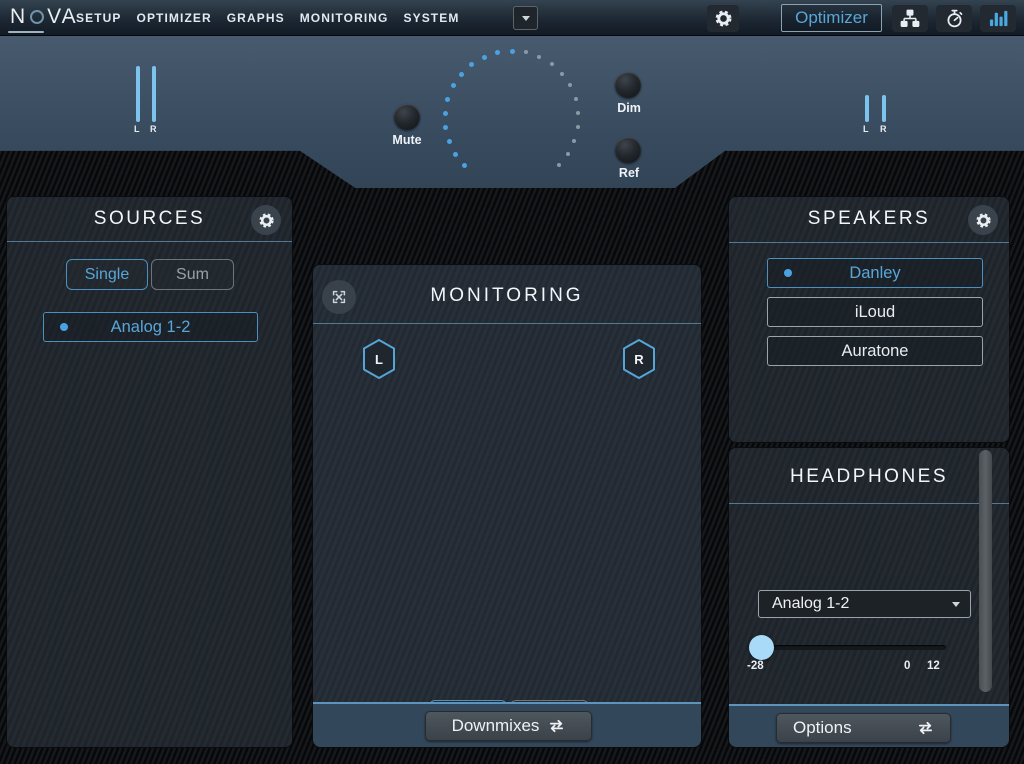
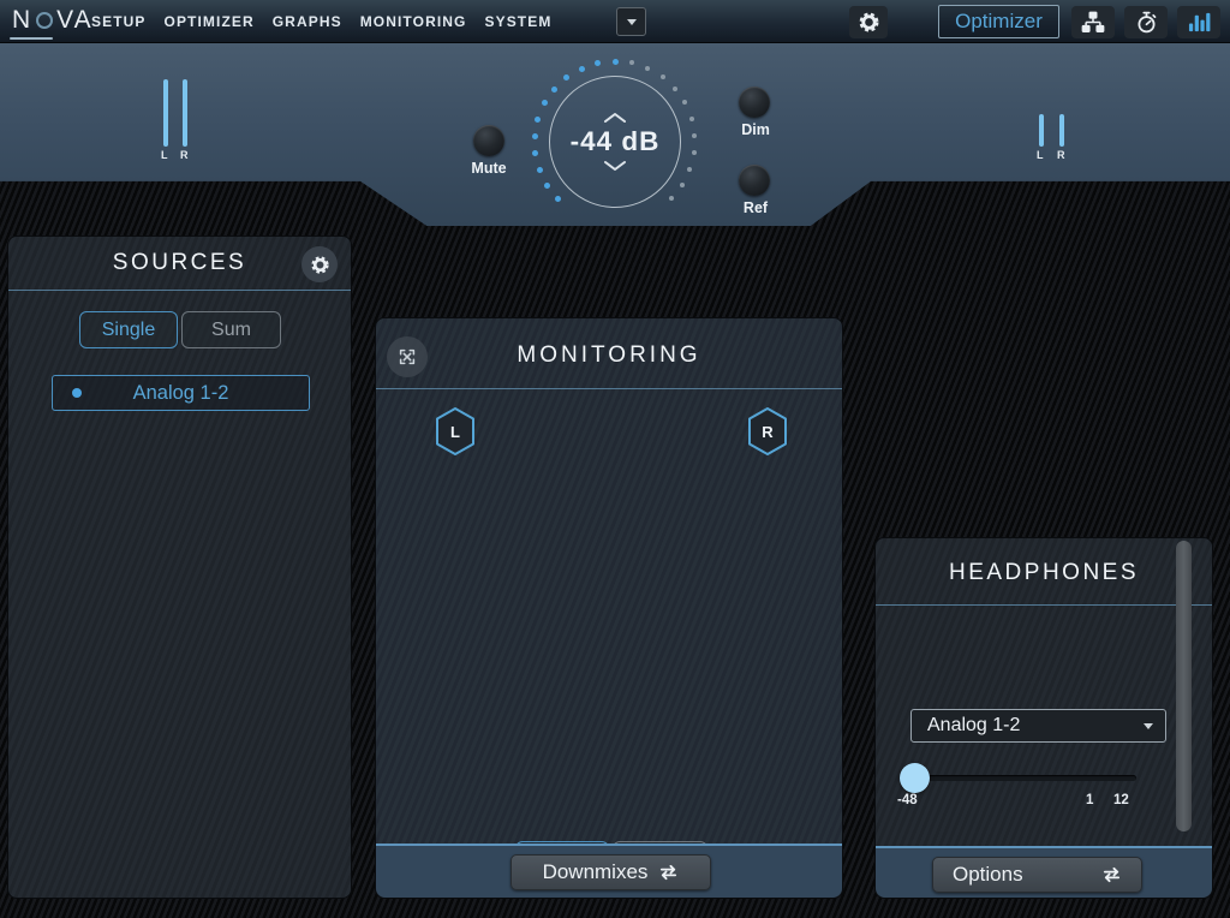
  L
  R
  L
  R
  Mute
  Dim
  Ref
+ -44 dB
  SOURCES
  Single
  Sum
  Analog 1-2
  MONITORING
  L
  R
  Downmixes
- SPEAKERS
- Danley
- iLoud
- Auratone
  HEADPHONES
  Analog 1-2
- -28
+ -48
- 0
+ 1
  12
  Options
  N
  VA
  SETUP
  OPTIMIZER
  GRAPHS
  MONITORING
  SYSTEM
  Optimizer
